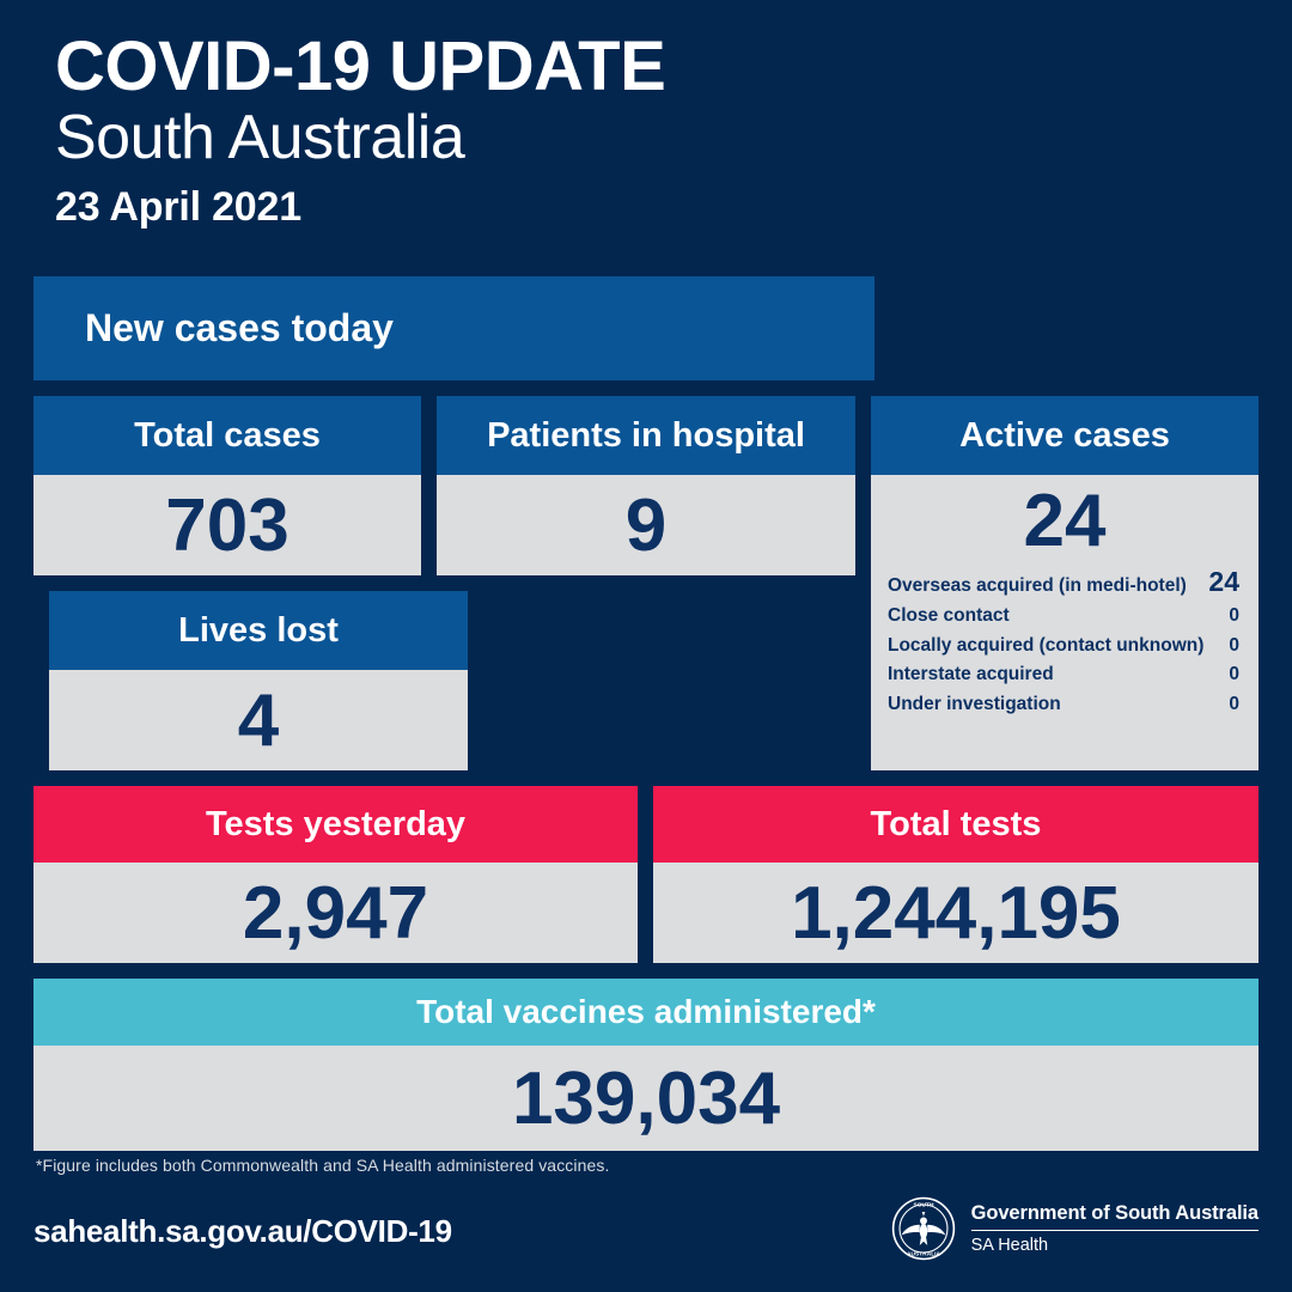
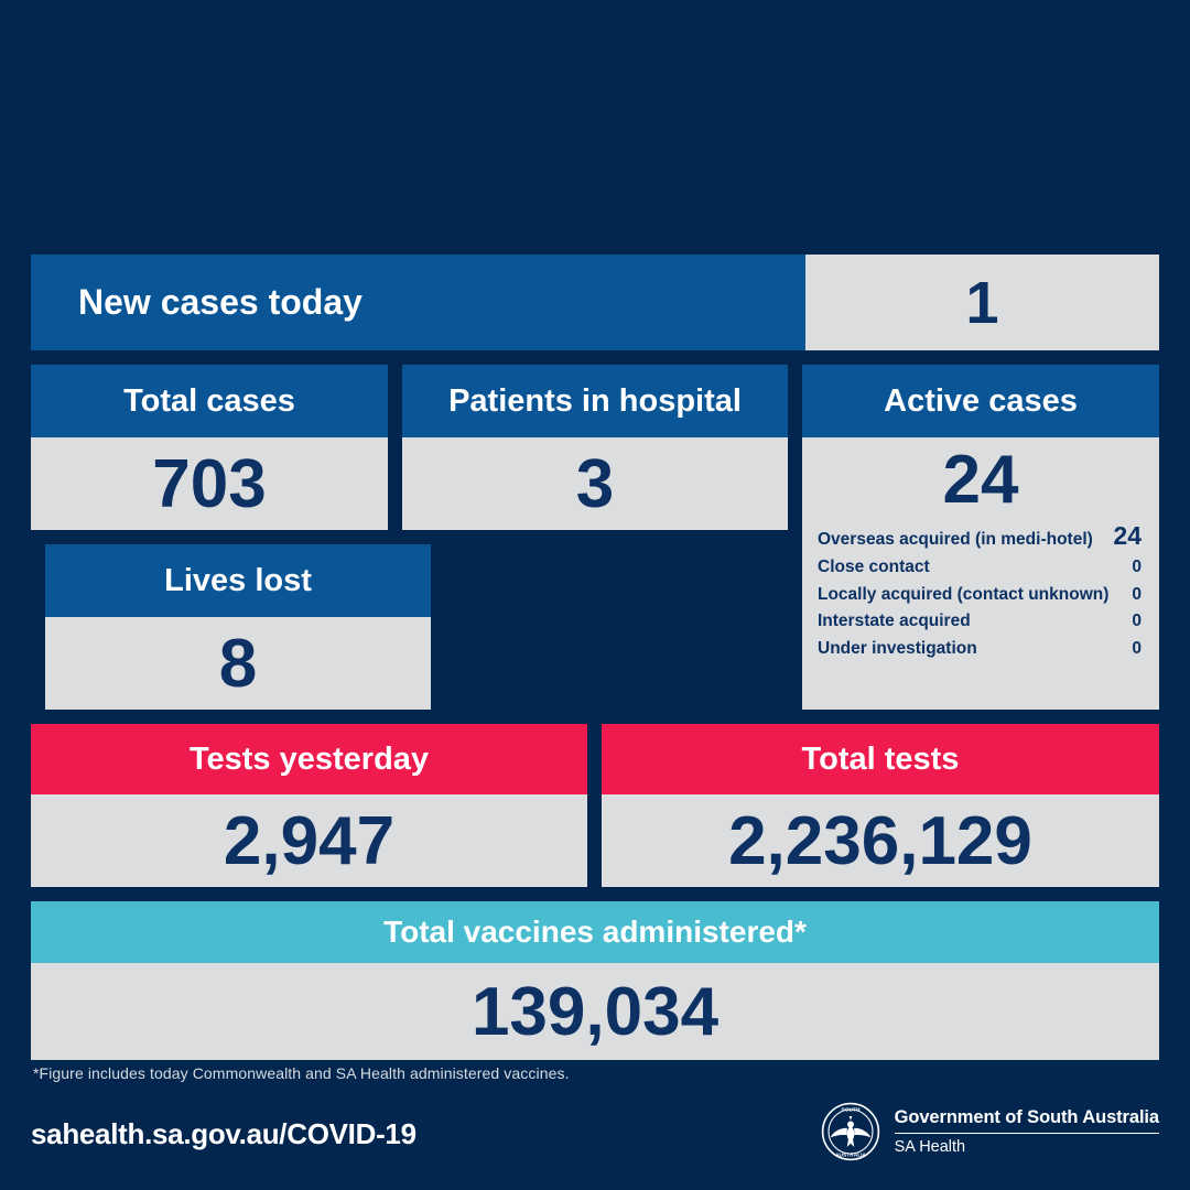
- COVID-19 UPDATE
- South Australia
- 23 April 2021
  New cases today
+ 1
  Total cases
  703
  Patients in hospital
- 9
+ 3
  Lives lost
- 4
+ 8
  Active cases
  24
  Overseas acquired (in medi-hotel)
  24
  Close contact
  0
  Locally acquired (contact unknown)
  0
  Interstate acquired
  0
  Under investigation
  0
  Tests yesterday
  2,947
  Total tests
- 1,244,195
+ 2,236,129
  Total vaccines administered*
  139,034
- *Figure includes both Commonwealth and SA Health administered vaccines.
+ *Figure includes today Commonwealth and SA Health administered vaccines.
  sahealth.sa.gov.au/COVID-19
  Government of South Australia
  SA Health
